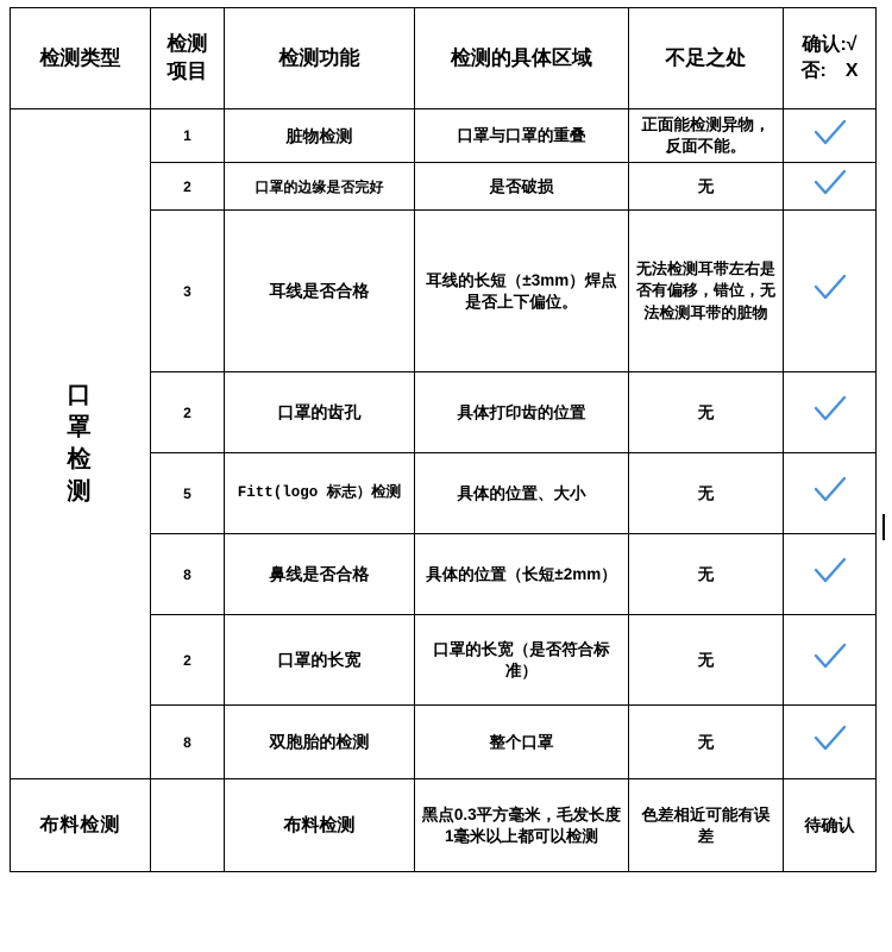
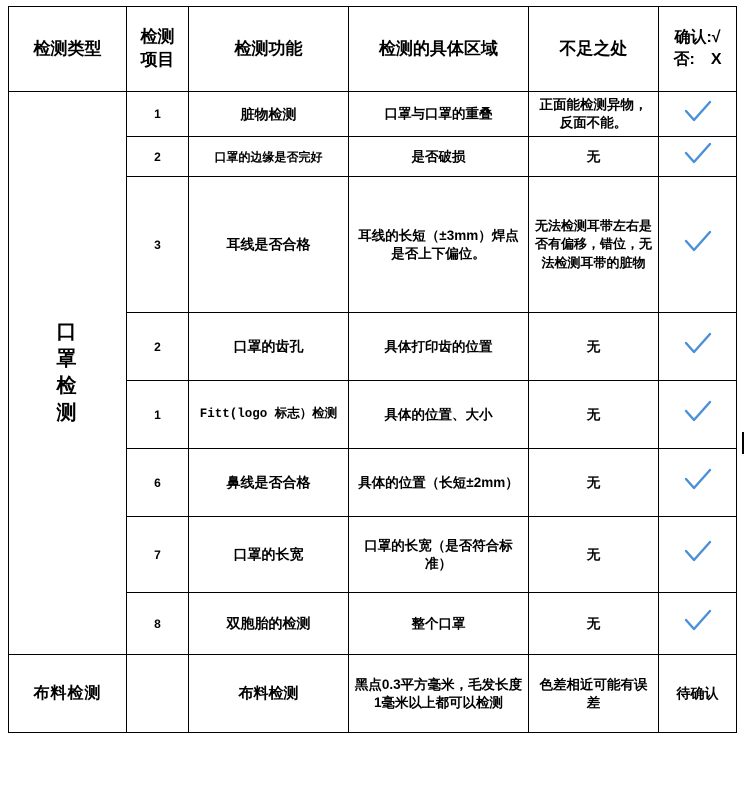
  检测类型	检测 项目	检测功能	检测的具体区域	不足之处	确认:√ 否: X
  口 罩 检 测	1	脏物检测	口罩与口罩的重叠	正面能检测异物，反面不能。
  2	口罩的边缘是否完好	是否破损	无
  3	耳线是否合格	耳线的长短（±3mm）焊点是否上下偏位。	无法检测耳带左右是否有偏移，错位，无法检测耳带的脏物
  2	口罩的齿孔	具体打印齿的位置	无
- 5	Fitt(logo 标志）检测	具体的位置、大小	无
+ 1	Fitt(logo 标志）检测	具体的位置、大小	无
- 8	鼻线是否合格	具体的位置（长短±2mm）	无
+ 6	鼻线是否合格	具体的位置（长短±2mm）	无
- 2	口罩的长宽	口罩的长宽（是否符合标准）	无
+ 7	口罩的长宽	口罩的长宽（是否符合标准）	无
  8	双胞胎的检测	整个口罩	无
  布料检测		布料检测	黑点0.3平方毫米，毛发长度1毫米以上都可以检测	色差相近可能有误差	待确认
